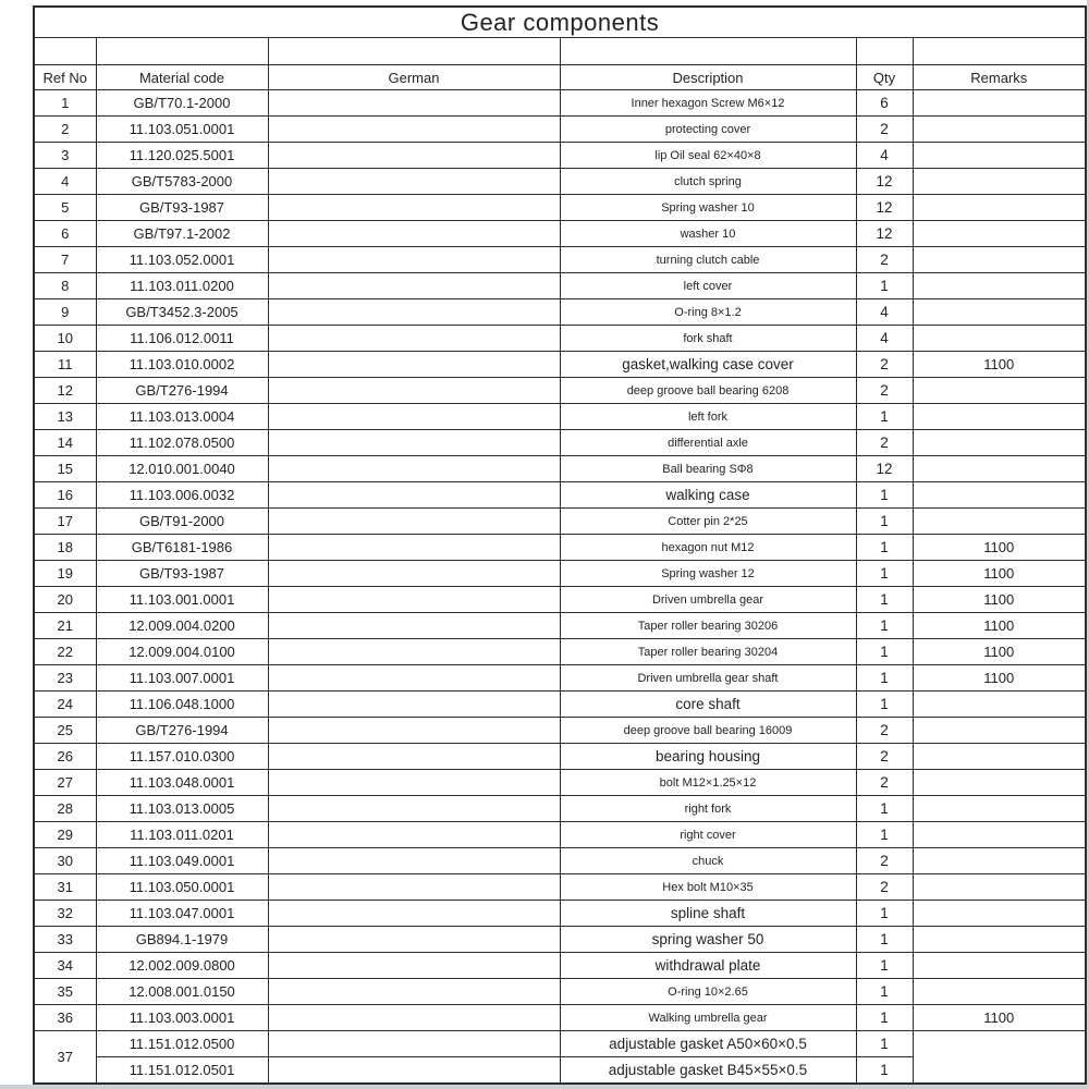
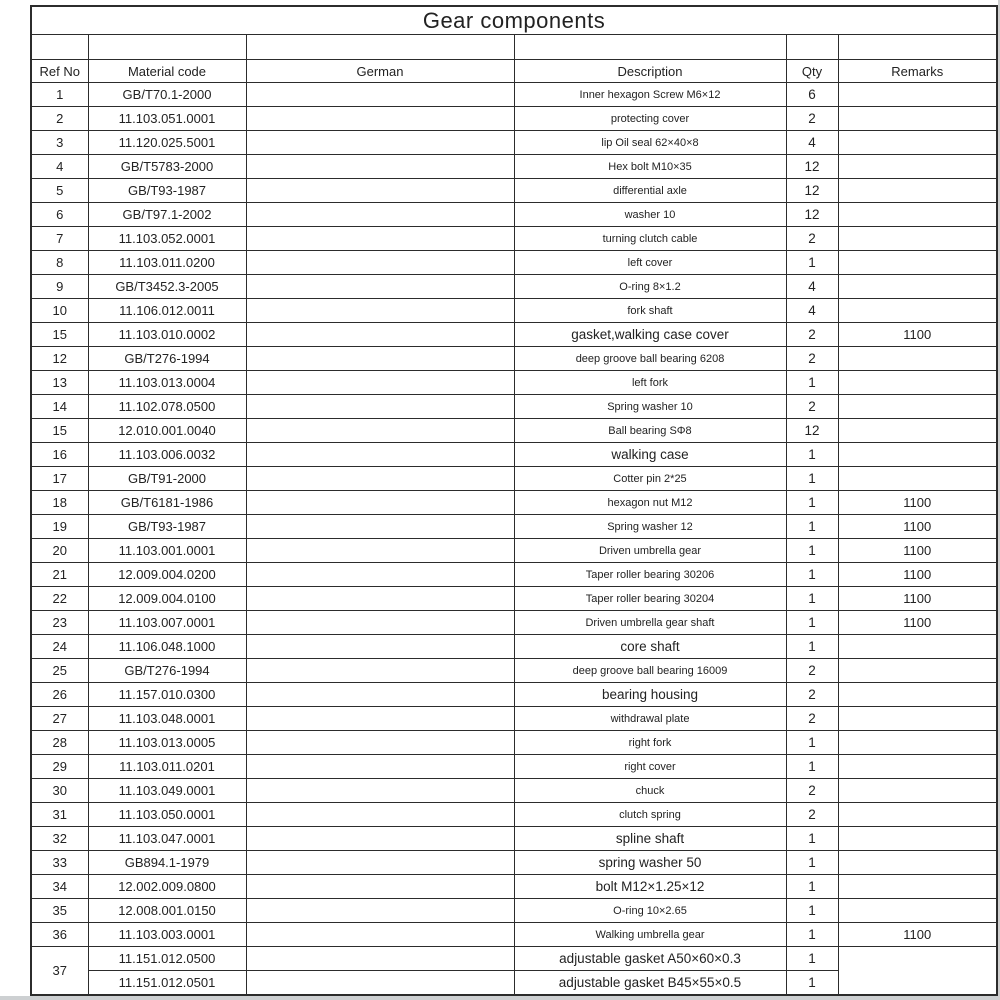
  Gear components
  Ref No	Material code	German	Description	Qty	Remarks
  1	GB/T70.1-2000		Inner hexagon Screw M6×12	6
  2	11.103.051.0001		protecting cover	2
  3	11.120.025.5001		lip Oil seal 62×40×8	4
- 4	GB/T5783-2000		clutch spring	12
+ 4	GB/T5783-2000		Hex bolt M10×35	12
- 5	GB/T93-1987		Spring washer 10	12
+ 5	GB/T93-1987		differential axle	12
  6	GB/T97.1-2002		washer 10	12
  7	11.103.052.0001		turning clutch cable	2
  8	11.103.011.0200		left cover	1
  9	GB/T3452.3-2005		O-ring 8×1.2	4
  10	11.106.012.0011		fork shaft	4
- 11	11.103.010.0002		gasket,walking case cover	2	1100
+ 15	11.103.010.0002		gasket,walking case cover	2	1100
  12	GB/T276-1994		deep groove ball bearing 6208	2
  13	11.103.013.0004		left fork	1
- 14	11.102.078.0500		differential axle	2
+ 14	11.102.078.0500		Spring washer 10	2
  15	12.010.001.0040		Ball bearing SΦ8	12
  16	11.103.006.0032		walking case	1
  17	GB/T91-2000		Cotter pin 2*25	1
  18	GB/T6181-1986		hexagon nut M12	1	1100
  19	GB/T93-1987		Spring washer 12	1	1100
  20	11.103.001.0001		Driven umbrella gear	1	1100
  21	12.009.004.0200		Taper roller bearing 30206	1	1100
  22	12.009.004.0100		Taper roller bearing 30204	1	1100
  23	11.103.007.0001		Driven umbrella gear shaft	1	1100
  24	11.106.048.1000		core shaft	1
  25	GB/T276-1994		deep groove ball bearing 16009	2
  26	11.157.010.0300		bearing housing	2
- 27	11.103.048.0001		bolt M12×1.25×12	2
+ 27	11.103.048.0001		withdrawal plate	2
  28	11.103.013.0005		right fork	1
  29	11.103.011.0201		right cover	1
  30	11.103.049.0001		chuck	2
- 31	11.103.050.0001		Hex bolt M10×35	2
+ 31	11.103.050.0001		clutch spring	2
  32	11.103.047.0001		spline shaft	1
  33	GB894.1-1979		spring washer 50	1
- 34	12.002.009.0800		withdrawal plate	1
+ 34	12.002.009.0800		bolt M12×1.25×12	1
  35	12.008.001.0150		O-ring 10×2.65	1
  36	11.103.003.0001		Walking umbrella gear	1	1100
- 37	11.151.012.0500		adjustable gasket A50×60×0.5	1
+ 37	11.151.012.0500		adjustable gasket A50×60×0.3	1
  11.151.012.0501		adjustable gasket B45×55×0.5	1
